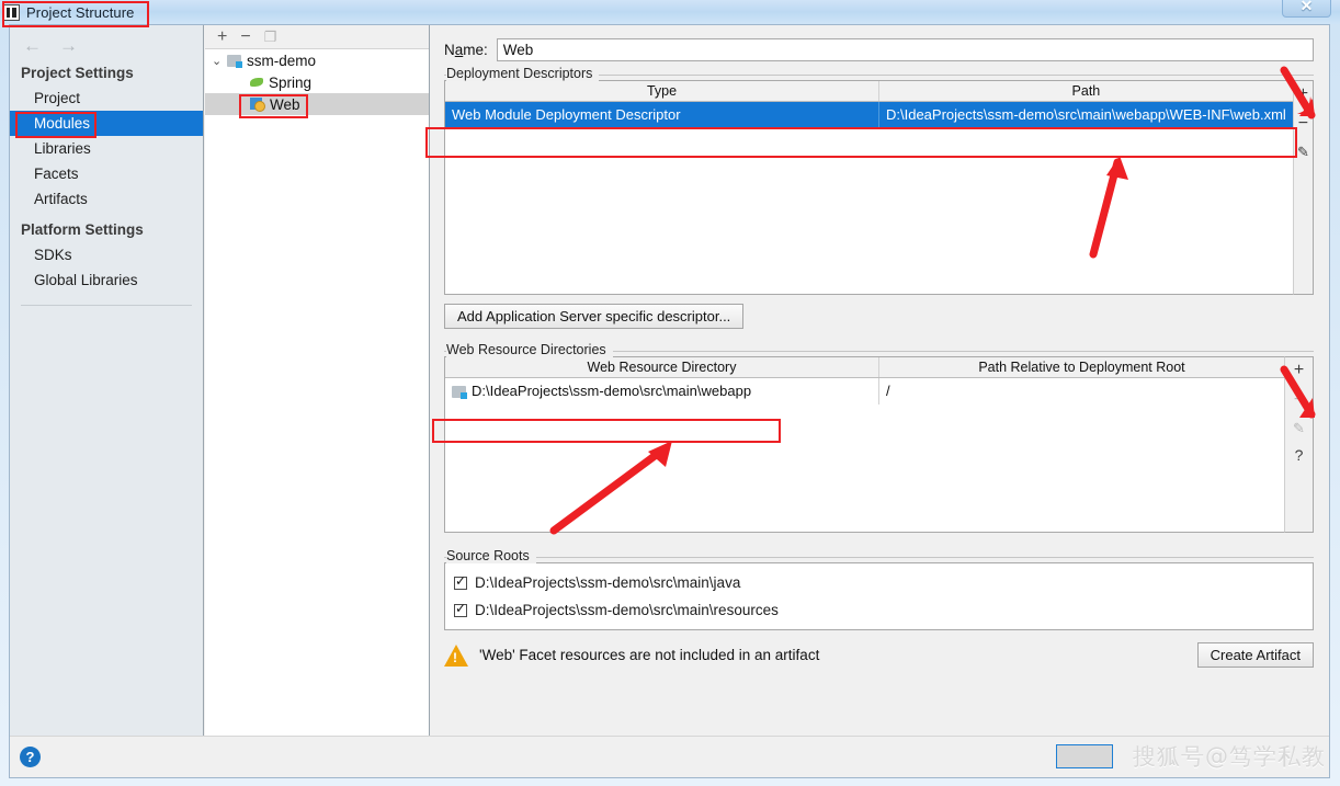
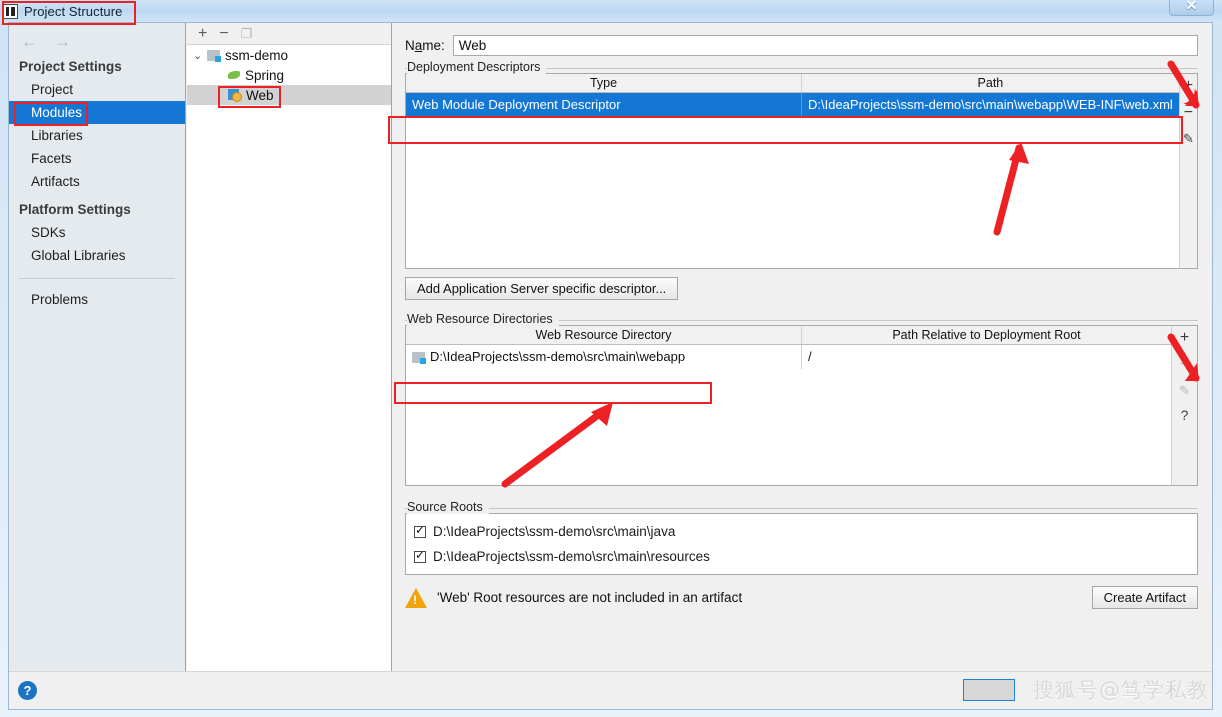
  Project Structure
  ✕
  ←
  →
  Project Settings
  Project
  Modules
  Libraries
  Facets
  Artifacts
  Platform Settings
  SDKs
  Global Libraries
+ Problems
  +
  −
  ❐
  ⌄
  ssm-demo
  Spring
  Web
  Name:
  Web
  Deployment Descriptors
  Type
  Path
  Web Module Deployment Descriptor
  D:\IdeaProjects\ssm-demo\src\main\webapp\WEB-INF\web.xml
  +
  −
  ✎
  Add Application Server specific descriptor...
  Web Resource Directories
  Web Resource Directory
  Path Relative to Deployment Root
  D:\IdeaProjects\ssm-demo\src\main\webapp
  /
  +
  ✎
  ?
  Source Roots
  D:\IdeaProjects\ssm-demo\src\main\java
  D:\IdeaProjects\ssm-demo\src\main\resources
- 'Web' Facet resources are not included in an artifact
+ 'Web' Root resources are not included in an artifact
  Create Artifact
  ?
  搜狐号@笃学私教
